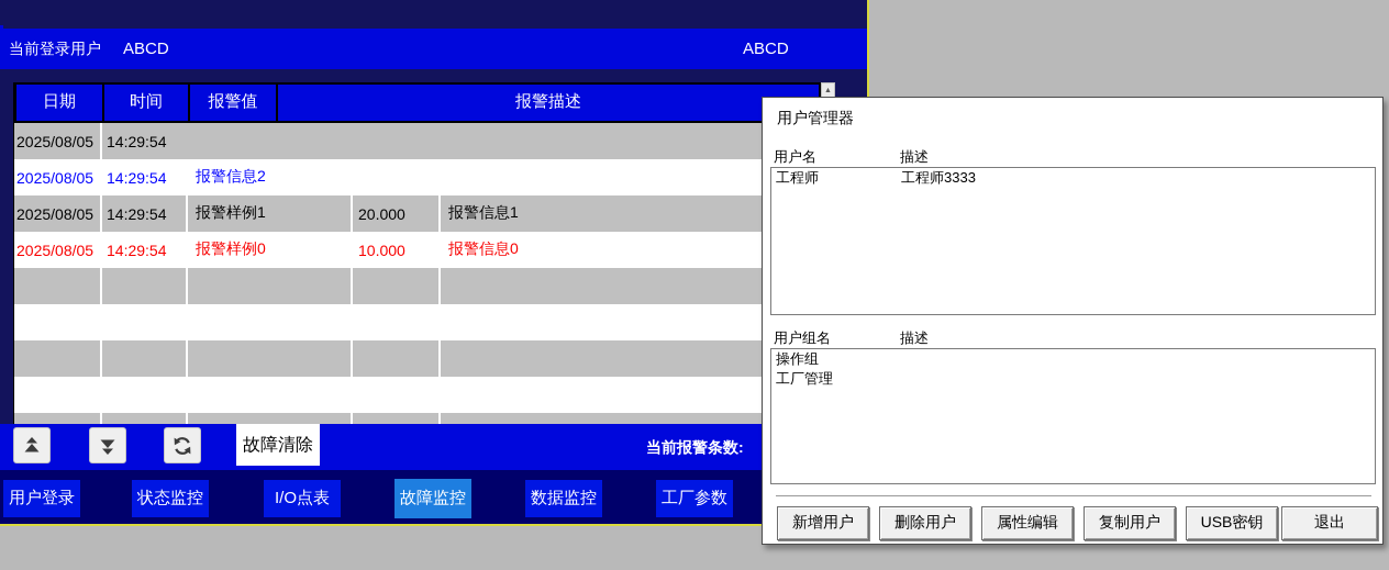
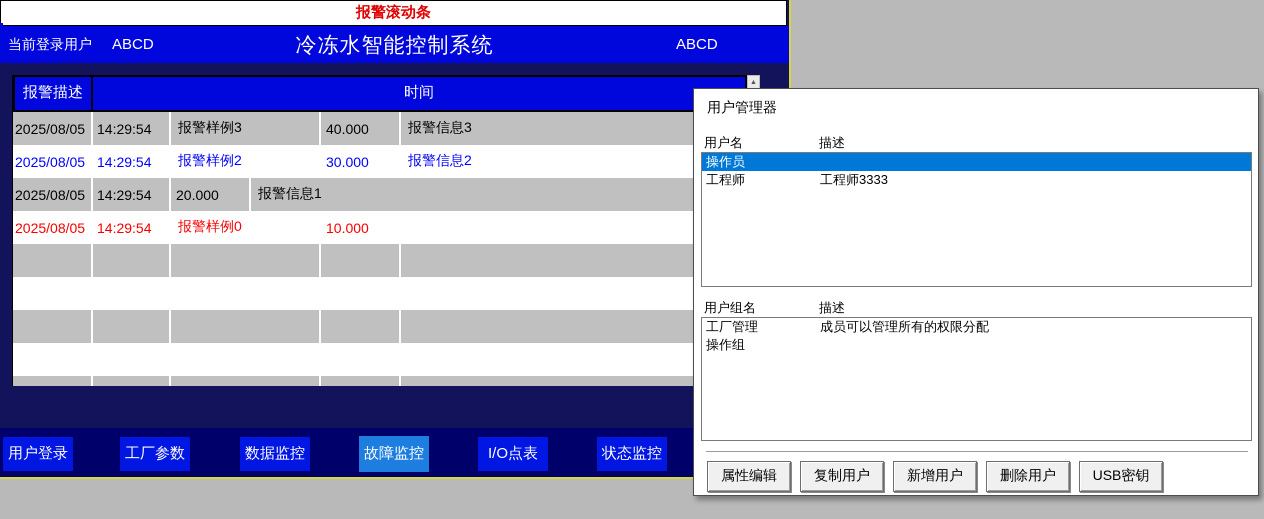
+ 报警滚动条
  当前登录用户
  ABCD
+ 冷冻水智能控制系统
  ABCD
- 日期
- 时间
+ 报警描述
- 报警值
- 报警描述
+ 时间
  2025/08/05
  14:29:54
+ 报警样例3
+ 40.000
+ 报警信息3
  2025/08/05
  14:29:54
+ 报警样例2
+ 30.000
  报警信息2
  2025/08/05
  14:29:54
- 报警样例1
  20.000
  报警信息1
  2025/08/05
  14:29:54
  报警样例0
  10.000
- 报警信息0
- 故障清除
- 当前报警条数:
  用户登录
- 状态监控
+ 工厂参数
- I/O点表
+ 数据监控
  故障监控
- 数据监控
+ I/O点表
- 工厂参数
+ 状态监控
  用户管理器
  用户名
  描述
+ 操作员
  工程师
  工程师3333
  用户组名
  描述
- 操作组
+ 工厂管理
+ 成员可以管理所有的权限分配
- 工厂管理
+ 操作组
- 新增用户
+ 属性编辑
- 删除用户
+ 复制用户
- 属性编辑
+ 新增用户
- 复制用户
+ 删除用户
  USB密钥
- 退出
